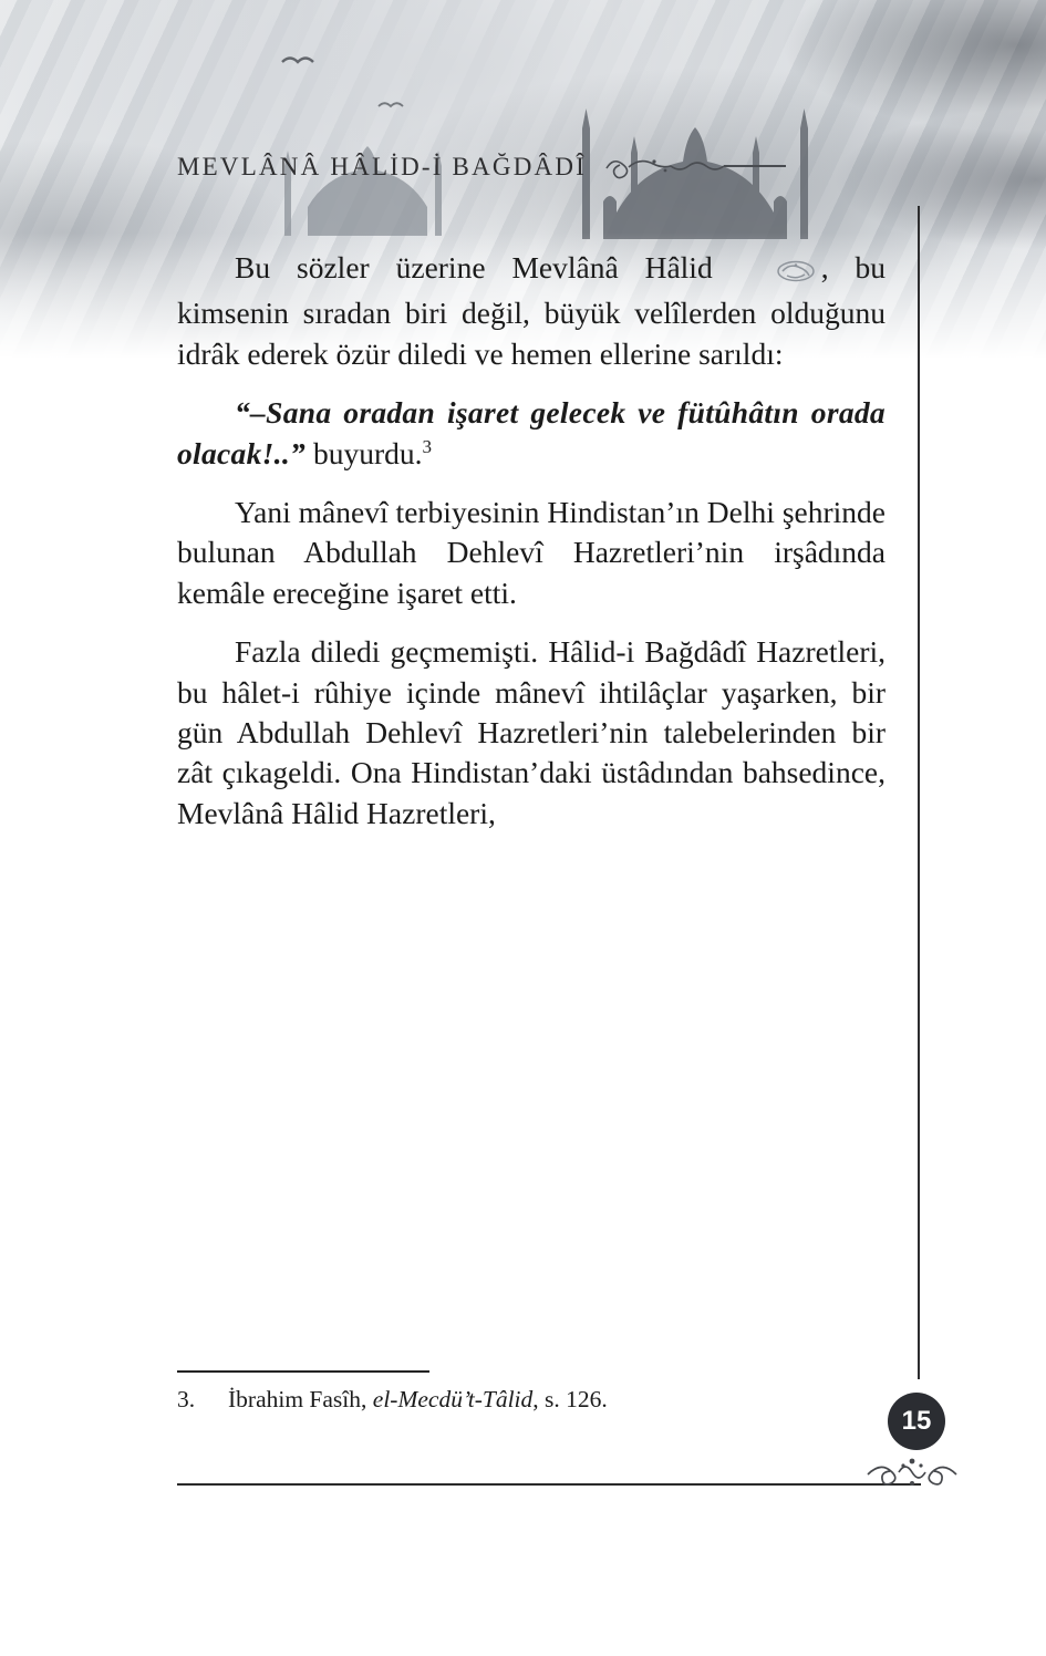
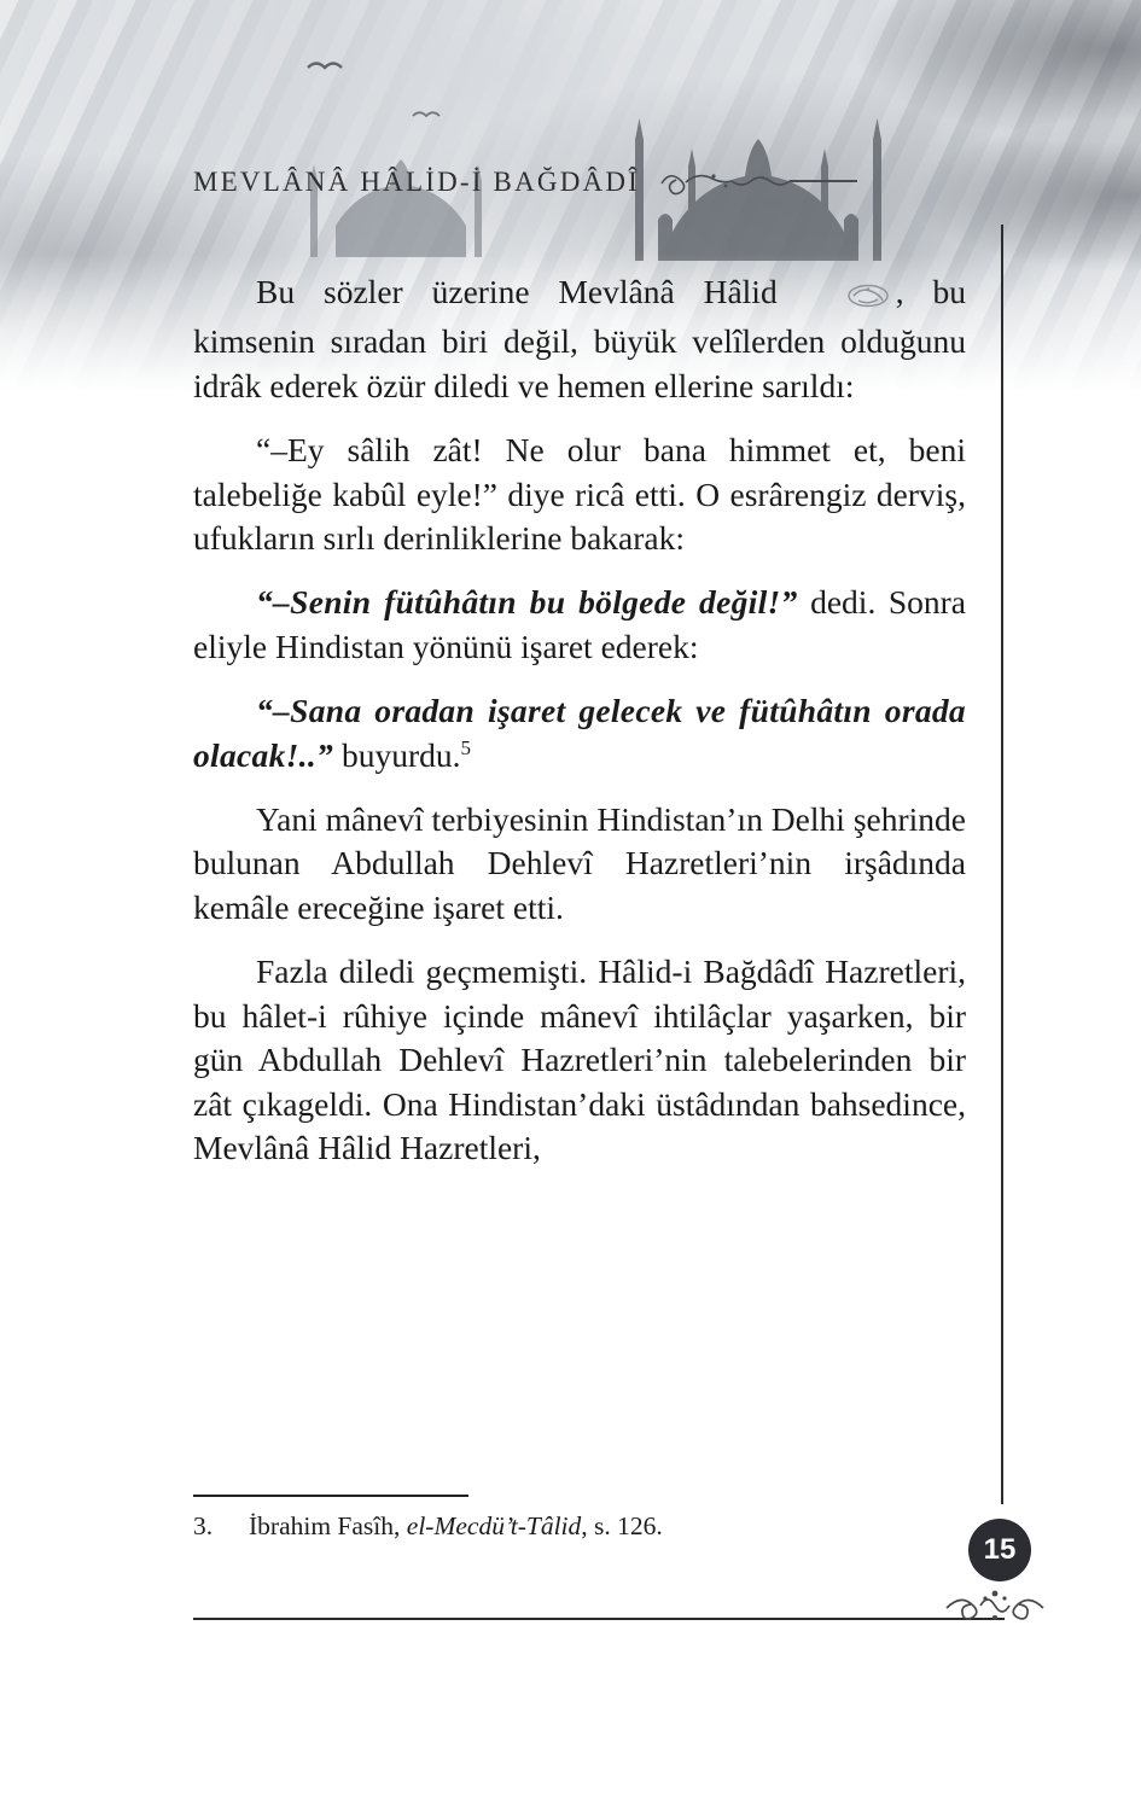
  MEVLÂNÂ HÂLİD-İ BAĞDÂDÎ
  Bu sözler üzerine Mevlânâ Hâlid , bu kimsenin sıradan biri değil, büyük velîlerden olduğunu idrâk ederek özür diledi ve hemen ellerine sarıldı:
+ “–Ey sâlih zât! Ne olur bana himmet et, beni talebeliğe kabûl eyle!” diye ricâ etti. O esrârengiz derviş, ufukların sırlı derinliklerine bakarak:
+ “–Senin fütûhâtın bu bölgede değil!” dedi. Sonra eliyle Hindistan yönünü işaret ederek:
- “–Sana oradan işaret gelecek ve fütûhâtın orada olacak!..” buyurdu.3
+ “–Sana oradan işaret gelecek ve fütûhâtın orada olacak!..” buyurdu.5
  Yani mânevî terbiyesinin Hindistan’ın Delhi şehrinde bulunan Abdullah Dehlevî Hazretleri’nin irşâdında kemâle ereceğine işaret etti.
  Fazla diledi geçmemişti. Hâlid-i Bağdâdî Hazretleri, bu hâlet-i rûhiye içinde mânevî ihtilâçlar yaşarken, bir gün Abdullah Dehlevî Hazretleri’nin talebelerinden bir zât çıkageldi. Ona Hindistan’daki üstâdından bahsedince, Mevlânâ Hâlid Hazretleri,
  3.
  İbrahim Fasîh, el-Mecdü’t-Tâlid, s. 126.
  15
